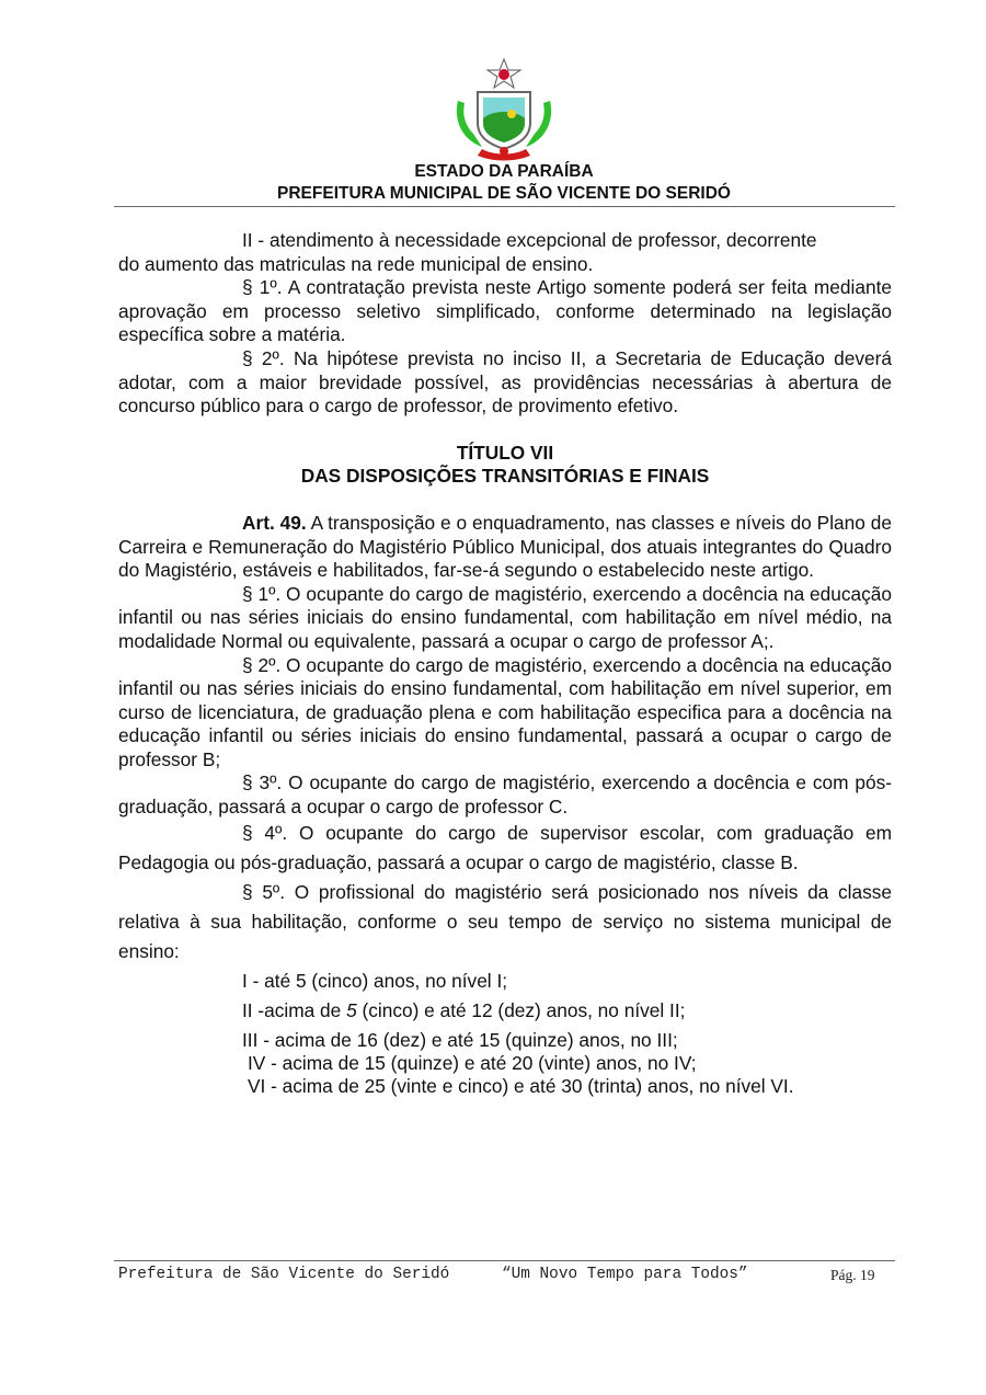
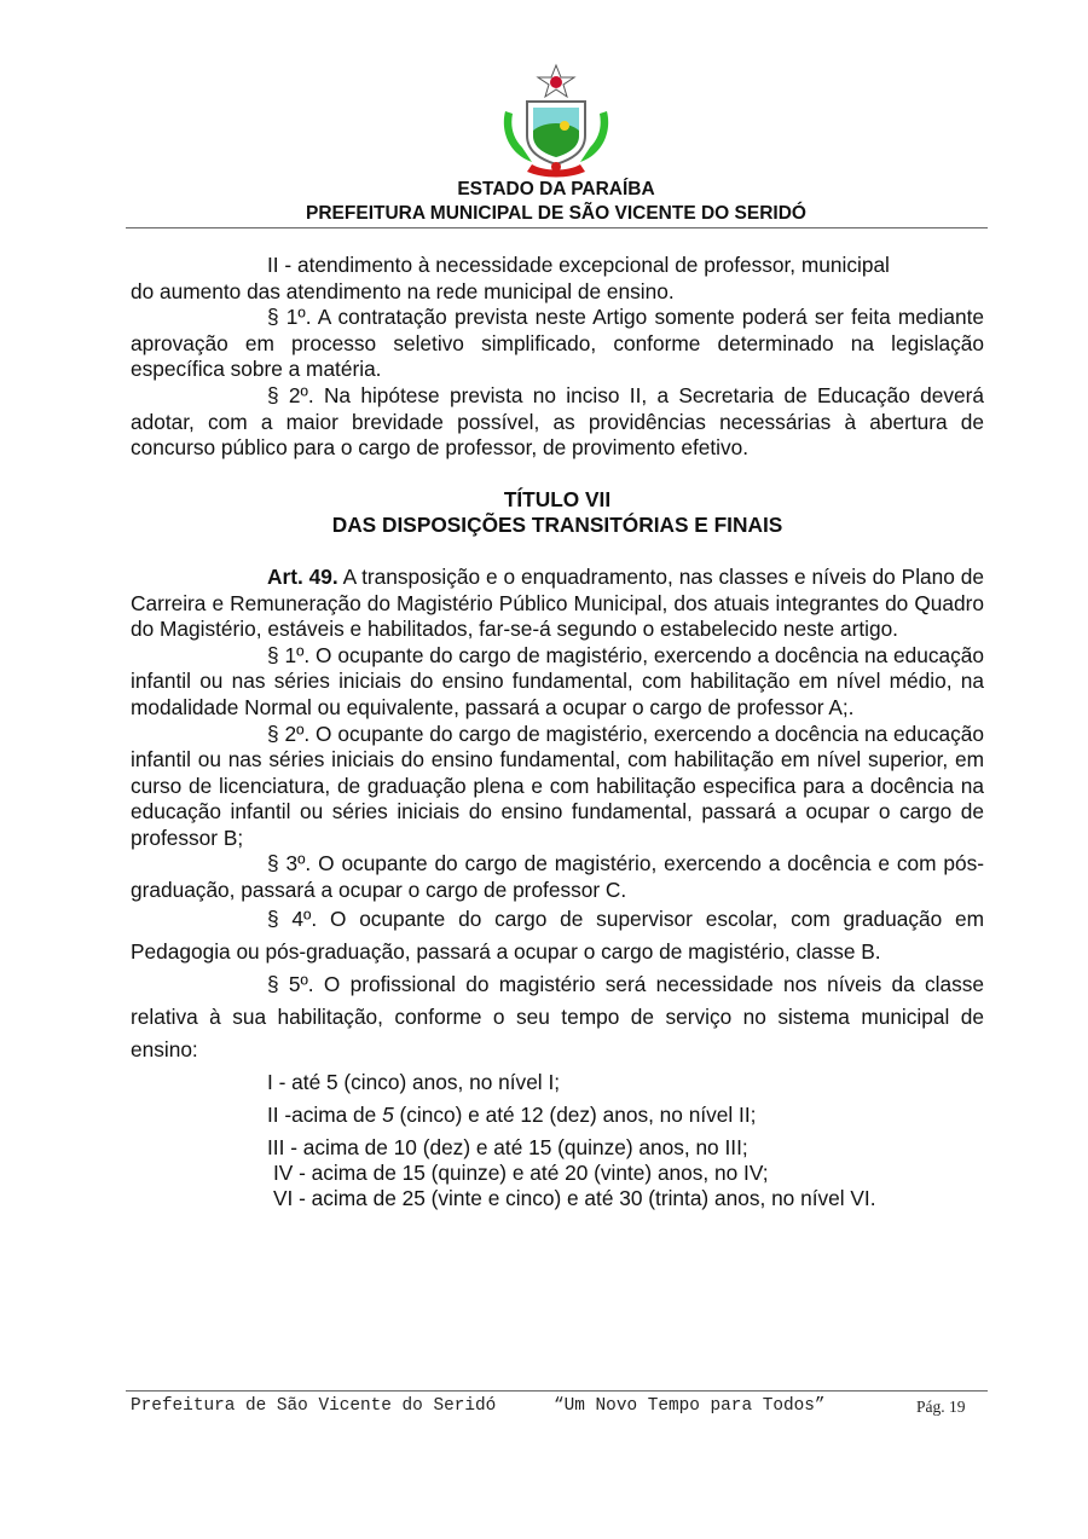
  ESTADO DA PARAÍBA
  PREFEITURA MUNICIPAL DE SÃO VICENTE DO SERIDÓ
- II - atendimento à necessidade excepcional de professor, decorrente
+ II - atendimento à necessidade excepcional de professor, municipal
- do aumento das matriculas na rede municipal de ensino.
+ do aumento das atendimento na rede municipal de ensino.
  § 1º. A contratação prevista neste Artigo somente poderá ser feita mediante aprovação em processo seletivo simplificado, conforme determinado na legislação específica sobre a matéria.
  § 2º. Na hipótese prevista no inciso II, a Secretaria de Educação deverá adotar, com a maior brevidade possível, as providências necessárias à abertura de concurso público para o cargo de professor, de provimento efetivo.
  TÍTULO VII
  DAS DISPOSIÇÕES TRANSITÓRIAS E FINAIS
  Art. 49. A transposição e o enquadramento, nas classes e níveis do Plano de Carreira e Remuneração do Magistério Público Municipal, dos atuais integrantes do Quadro do Magistério, estáveis e habilitados, far-se-á segundo o estabelecido neste artigo.
  § 1º. O ocupante do cargo de magistério, exercendo a docência na educação infantil ou nas séries iniciais do ensino fundamental, com habilitação em nível médio, na modalidade Normal ou equivalente, passará a ocupar o cargo de professor A;.
  § 2º. O ocupante do cargo de magistério, exercendo a docência na educação infantil ou nas séries iniciais do ensino fundamental, com habilitação em nível superior, em curso de licenciatura, de graduação plena e com habilitação especifica para a docência na educação infantil ou séries iniciais do ensino fundamental, passará a ocupar o cargo de professor B;
  § 3º. O ocupante do cargo de magistério, exercendo a docência e com pós-graduação, passará a ocupar o cargo de professor C.
  § 4º. O ocupante do cargo de supervisor escolar, com graduação em Pedagogia ou pós-graduação, passará a ocupar o cargo de magistério, classe B.
- § 5º. O profissional do magistério será posicionado nos níveis da classe relativa à sua habilitação, conforme o seu tempo de serviço no sistema municipal de ensino:
+ § 5º. O profissional do magistério será necessidade nos níveis da classe relativa à sua habilitação, conforme o seu tempo de serviço no sistema municipal de ensino:
  I - até 5 (cinco) anos, no nível I;
  II -acima de 5 (cinco) e até 12 (dez) anos, no nível II;
- III - acima de 16 (dez) e até 15 (quinze) anos, no III;
+ III - acima de 10 (dez) e até 15 (quinze) anos, no III;
  IV - acima de 15 (quinze) e até 20 (vinte) anos, no IV;
  VI - acima de 25 (vinte e cinco) e até 30 (trinta) anos, no nível VI.
  Prefeitura de São Vicente do Seridó
  “Um Novo Tempo para Todos”
  Pág. 19
